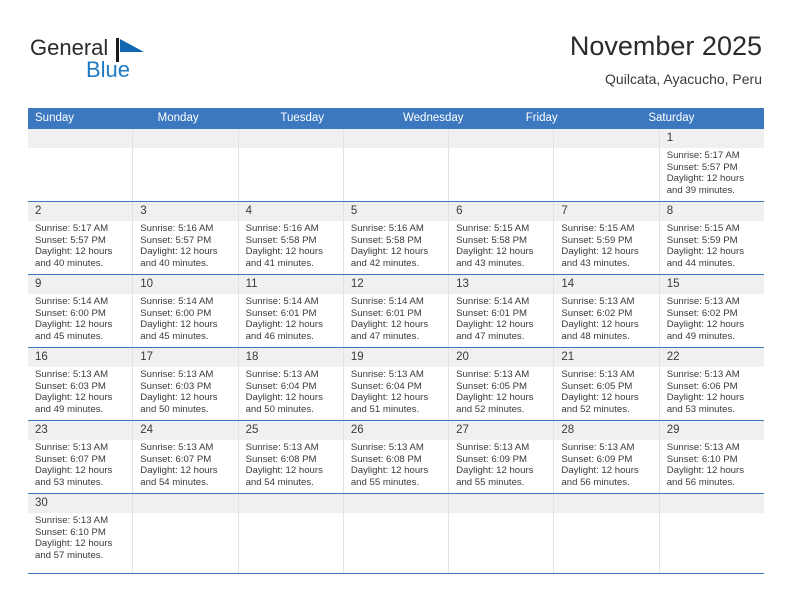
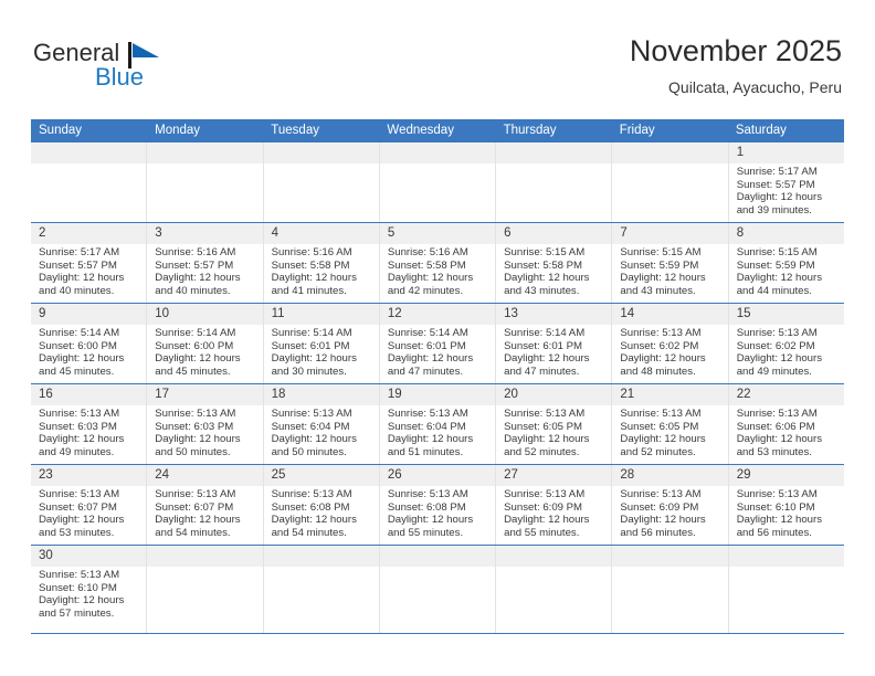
  General
  Blue
  November 2025
  Quilcata, Ayacucho, Peru
  Sunday
  Monday
  Tuesday
  Wednesday
+ Thursday
  Friday
  Saturday
  1
  Sunrise: 5:17 AM
  Sunset: 5:57 PM
  Daylight: 12 hours
  and 39 minutes.
  2
  Sunrise: 5:17 AM
  Sunset: 5:57 PM
  Daylight: 12 hours
  and 40 minutes.
  3
  Sunrise: 5:16 AM
  Sunset: 5:57 PM
  Daylight: 12 hours
  and 40 minutes.
  4
  Sunrise: 5:16 AM
  Sunset: 5:58 PM
  Daylight: 12 hours
  and 41 minutes.
  5
  Sunrise: 5:16 AM
  Sunset: 5:58 PM
  Daylight: 12 hours
  and 42 minutes.
  6
  Sunrise: 5:15 AM
  Sunset: 5:58 PM
  Daylight: 12 hours
  and 43 minutes.
  7
  Sunrise: 5:15 AM
  Sunset: 5:59 PM
  Daylight: 12 hours
  and 43 minutes.
  8
  Sunrise: 5:15 AM
  Sunset: 5:59 PM
  Daylight: 12 hours
  and 44 minutes.
  9
  Sunrise: 5:14 AM
  Sunset: 6:00 PM
  Daylight: 12 hours
  and 45 minutes.
  10
  Sunrise: 5:14 AM
  Sunset: 6:00 PM
  Daylight: 12 hours
  and 45 minutes.
  11
  Sunrise: 5:14 AM
  Sunset: 6:01 PM
  Daylight: 12 hours
- and 46 minutes.
+ and 30 minutes.
  12
  Sunrise: 5:14 AM
  Sunset: 6:01 PM
  Daylight: 12 hours
  and 47 minutes.
  13
  Sunrise: 5:14 AM
  Sunset: 6:01 PM
  Daylight: 12 hours
  and 47 minutes.
  14
  Sunrise: 5:13 AM
  Sunset: 6:02 PM
  Daylight: 12 hours
  and 48 minutes.
  15
  Sunrise: 5:13 AM
  Sunset: 6:02 PM
  Daylight: 12 hours
  and 49 minutes.
  16
  Sunrise: 5:13 AM
  Sunset: 6:03 PM
  Daylight: 12 hours
  and 49 minutes.
  17
  Sunrise: 5:13 AM
  Sunset: 6:03 PM
  Daylight: 12 hours
  and 50 minutes.
  18
  Sunrise: 5:13 AM
  Sunset: 6:04 PM
  Daylight: 12 hours
  and 50 minutes.
  19
  Sunrise: 5:13 AM
  Sunset: 6:04 PM
  Daylight: 12 hours
  and 51 minutes.
  20
  Sunrise: 5:13 AM
  Sunset: 6:05 PM
  Daylight: 12 hours
  and 52 minutes.
  21
  Sunrise: 5:13 AM
  Sunset: 6:05 PM
  Daylight: 12 hours
  and 52 minutes.
  22
  Sunrise: 5:13 AM
  Sunset: 6:06 PM
  Daylight: 12 hours
  and 53 minutes.
  23
  Sunrise: 5:13 AM
  Sunset: 6:07 PM
  Daylight: 12 hours
  and 53 minutes.
  24
  Sunrise: 5:13 AM
  Sunset: 6:07 PM
  Daylight: 12 hours
  and 54 minutes.
  25
  Sunrise: 5:13 AM
  Sunset: 6:08 PM
  Daylight: 12 hours
  and 54 minutes.
  26
  Sunrise: 5:13 AM
  Sunset: 6:08 PM
  Daylight: 12 hours
  and 55 minutes.
  27
  Sunrise: 5:13 AM
  Sunset: 6:09 PM
  Daylight: 12 hours
  and 55 minutes.
  28
  Sunrise: 5:13 AM
  Sunset: 6:09 PM
  Daylight: 12 hours
  and 56 minutes.
  29
  Sunrise: 5:13 AM
  Sunset: 6:10 PM
  Daylight: 12 hours
  and 56 minutes.
  30
  Sunrise: 5:13 AM
  Sunset: 6:10 PM
  Daylight: 12 hours
  and 57 minutes.
